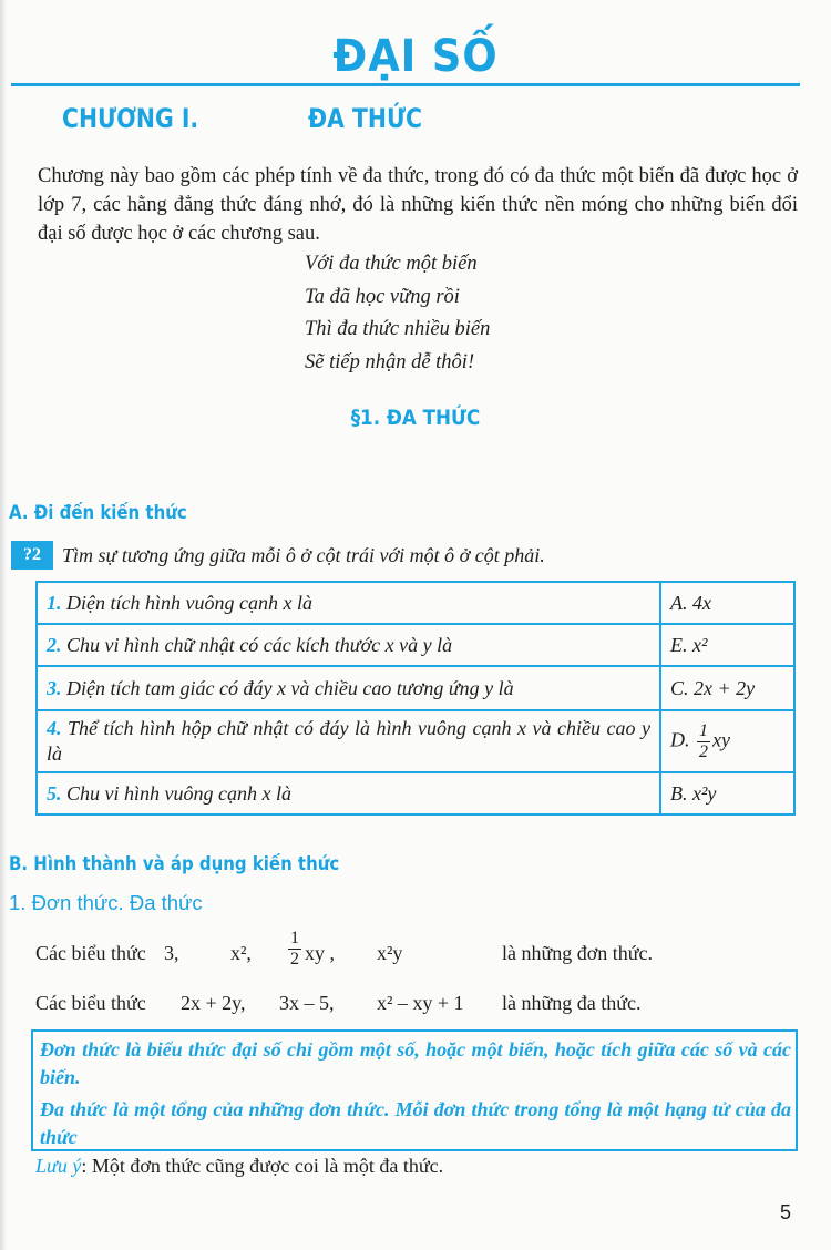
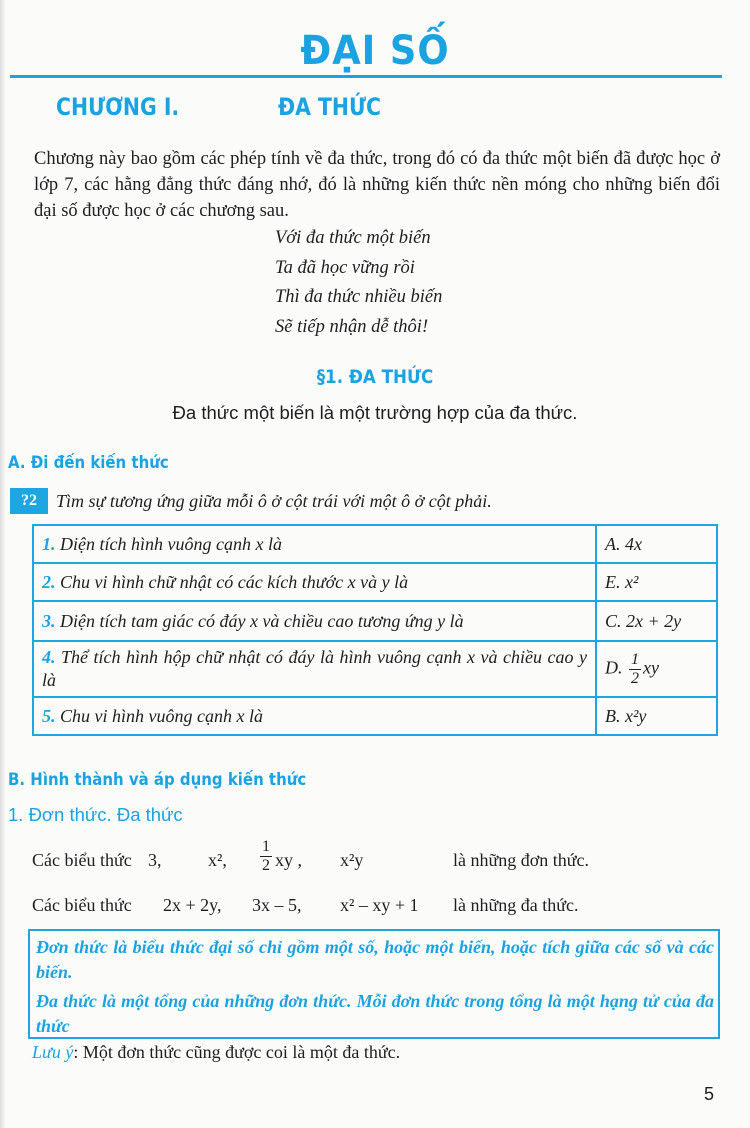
  ĐẠI SỐ
  CHƯƠNG I.
  ĐA THỨC
  Chương này bao gồm các phép tính về đa thức, trong đó có đa thức một biến đã được học ở lớp 7, các hằng đẳng thức đáng nhớ, đó là những kiến thức nền móng cho những biến đổi đại số được học ở các chương sau.
  Với đa thức một biến
  Ta đã học vững rồi
  Thì đa thức nhiều biến
  Sẽ tiếp nhận dễ thôi!
  §1. ĐA THỨC
+ Đa thức một biến là một trường hợp của đa thức.
  A. Đi đến kiến thức
  ?2
  Tìm sự tương ứng giữa mỗi ô ở cột trái với một ô ở cột phải.
  1. Diện tích hình vuông cạnh x là	A. 4x
  2. Chu vi hình chữ nhật có các kích thước x và y là	E. x²
  3. Diện tích tam giác có đáy x và chiều cao tương ứng y là	C. 2x + 2y
  4. Thể tích hình hộp chữ nhật có đáy là hình vuông cạnh x và chiều cao y là	D. 12xy
  5. Chu vi hình vuông cạnh x là	B. x²y
  B. Hình thành và áp dụng kiến thức
  1. Đơn thức. Đa thức
  Các biểu thức
  3,
  x²,
  1
  2
  xy ,
  x²y
  là những đơn thức.
  Các biểu thức
  2x + 2y,
  3x – 5,
  x² – xy + 1
  là những đa thức.
  Đơn thức là biểu thức đại số chỉ gồm một số, hoặc một biến, hoặc tích giữa các số và các biến.
  Đa thức là một tổng của những đơn thức. Mỗi đơn thức trong tổng là một hạng tử của đa thức
  Lưu ý: Một đơn thức cũng được coi là một đa thức.
  5
